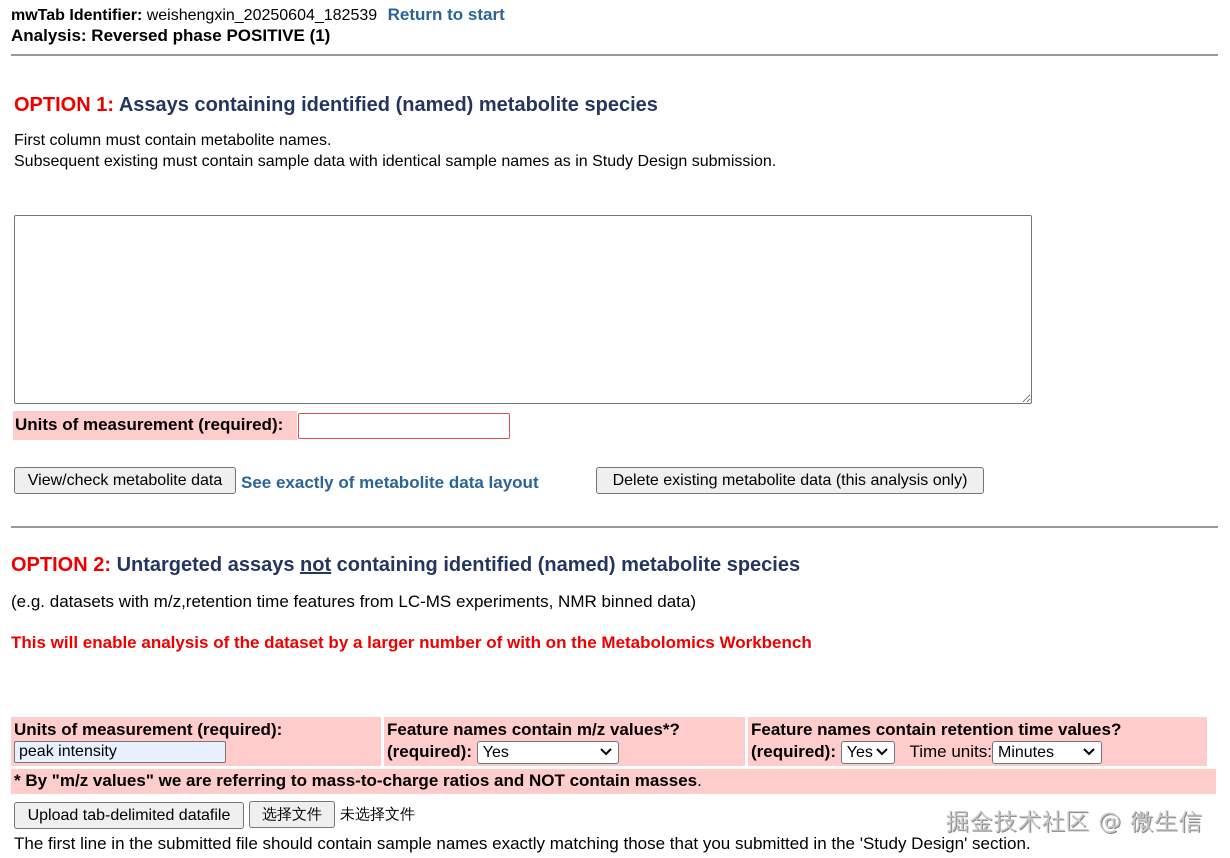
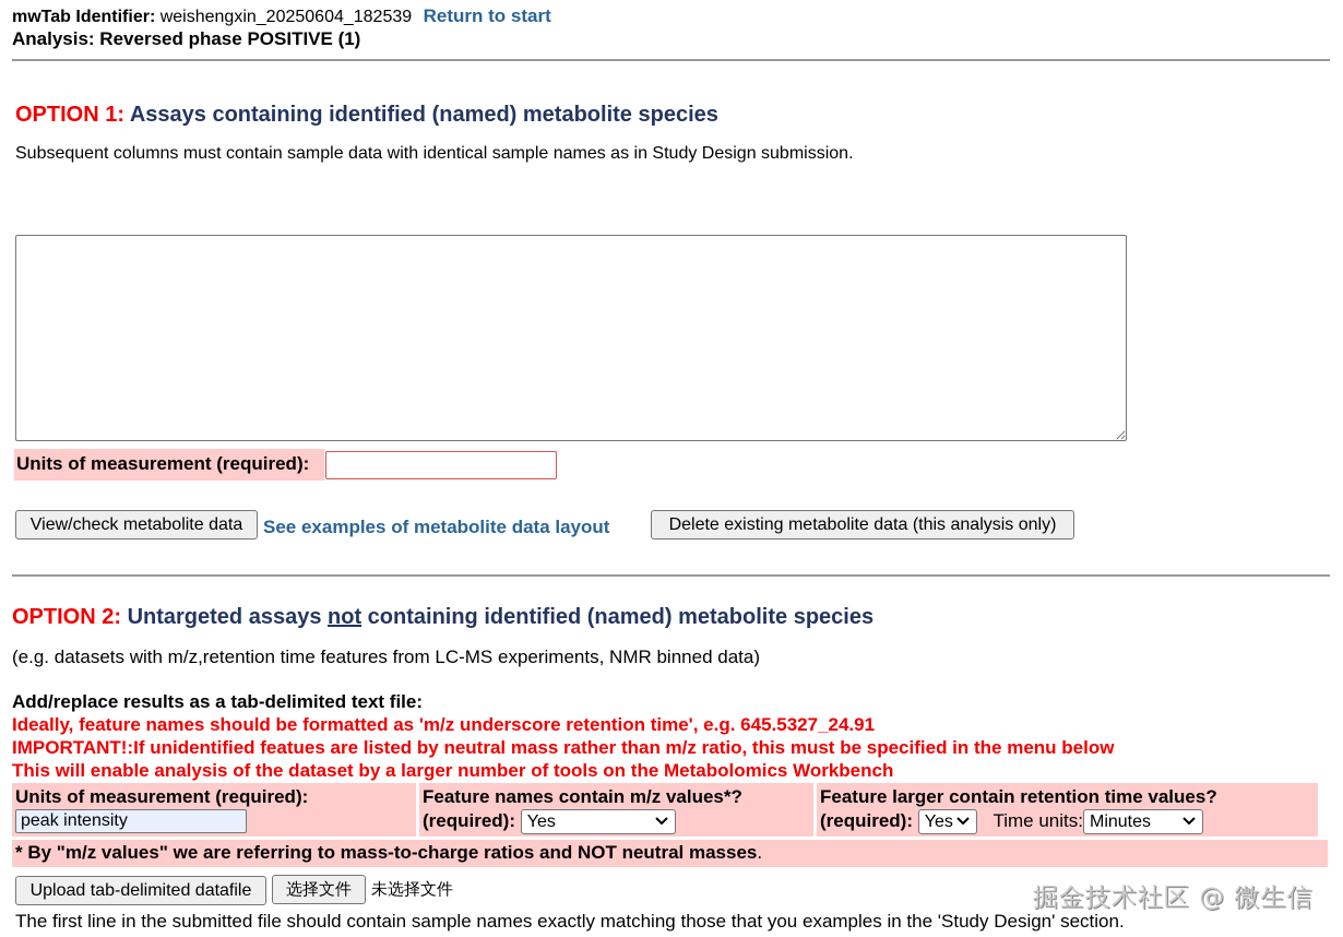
  mwTab Identifier: weishengxin_20250604_182539 Return to start
  Analysis: Reversed phase POSITIVE (1)
  OPTION 1: Assays containing identified (named) metabolite species
- First column must contain metabolite names.
- Subsequent existing must contain sample data with identical sample names as in Study Design submission.
+ Subsequent columns must contain sample data with identical sample names as in Study Design submission.
  Units of measurement (required):
  View/check metabolite data
- See exactly of metabolite data layout
+ See examples of metabolite data layout
  Delete existing metabolite data (this analysis only)
  OPTION 2: Untargeted assays not containing identified (named) metabolite species
  (e.g. datasets with m/z,retention time features from LC-MS experiments, NMR binned data)
+ Add/replace results as a tab-delimited text file:
+ Ideally, feature names should be formatted as 'm/z underscore retention time', e.g. 645.5327_24.91
+ IMPORTANT!:If unidentified featues are listed by neutral mass rather than m/z ratio, this must be specified in the menu below
- This will enable analysis of the dataset by a larger number of with on the Metabolomics Workbench
+ This will enable analysis of the dataset by a larger number of tools on the Metabolomics Workbench
- Units of measurement (required): peak intensity	Feature names contain m/z values*? (required): Yes	Feature names contain retention time values? (required): Yes Time units: Minutes
+ Units of measurement (required): peak intensity	Feature names contain m/z values*? (required): Yes	Feature larger contain retention time values? (required): Yes Time units: Minutes
- * By "m/z values" we are referring to mass-to-charge ratios and NOT contain masses.
+ * By "m/z values" we are referring to mass-to-charge ratios and NOT neutral masses.
  Upload tab-delimited datafile
  选择文件
  未选择文件
- The first line in the submitted file should contain sample names exactly matching those that you submitted in the 'Study Design' section.
+ The first line in the submitted file should contain sample names exactly matching those that you examples in the 'Study Design' section.
  掘金技术社区 @ 微生信
